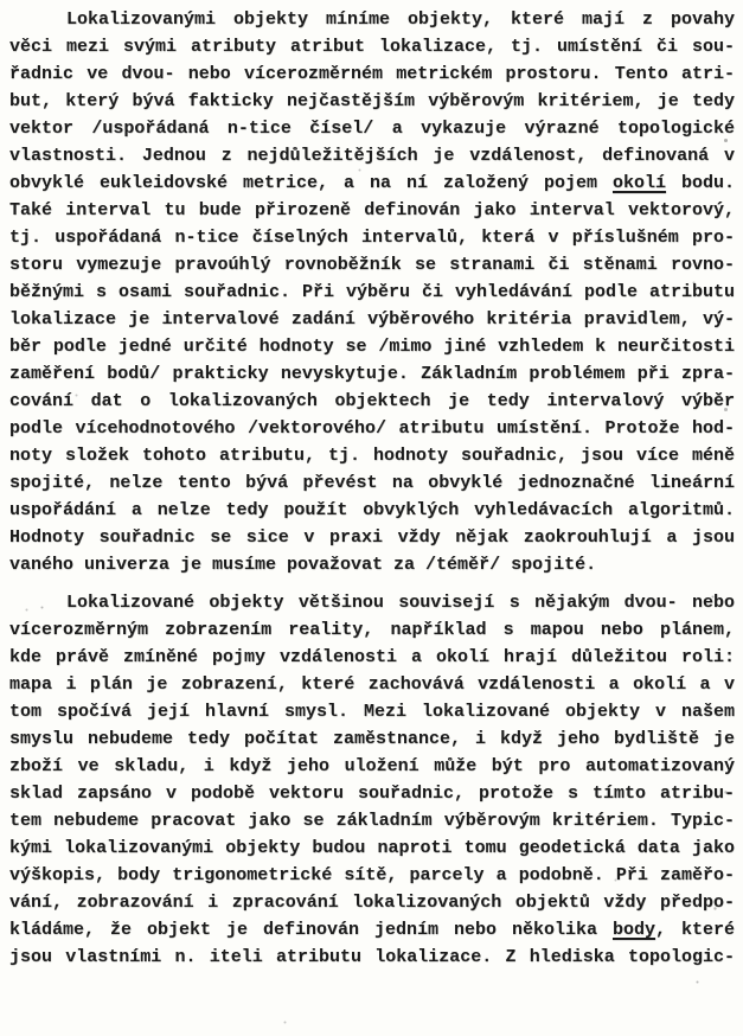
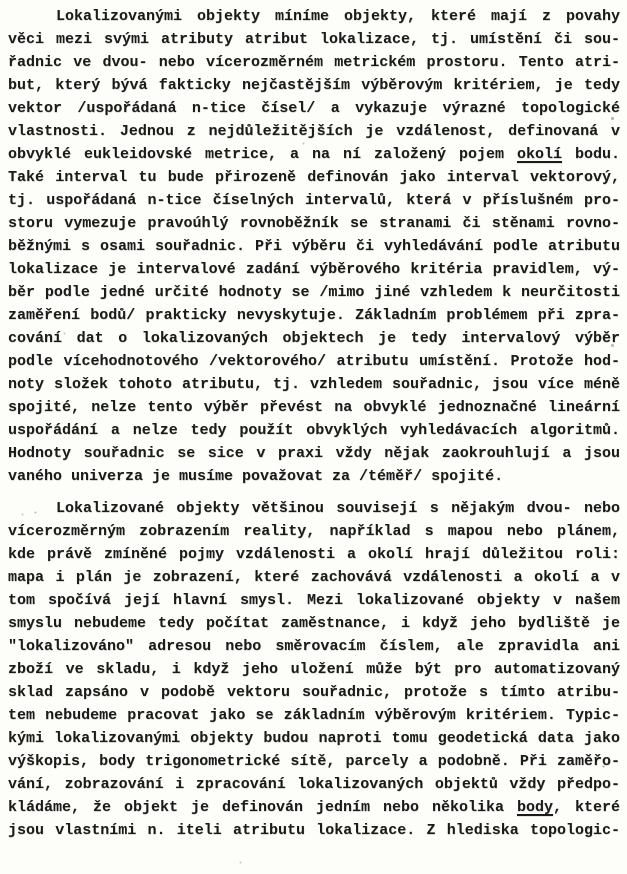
  Lokalizovanými objekty míníme objekty, které mají z povahy
  věci mezi svými atributy atribut lokalizace, tj. umístění či sou-
  řadnic ve dvou- nebo vícerozměrném metrickém prostoru. Tento atri-
  but, který bývá fakticky nejčastějším výběrovým kritériem, je tedy
  vektor /uspořádaná n-tice čísel/ a vykazuje výrazné topologické
  vlastnosti. Jednou z nejdůležitějších je vzdálenost, definovaná v
  obvyklé eukleidovské metrice, a na ní založený pojem okolí bodu.
  Také interval tu bude přirozeně definován jako interval vektorový,
  tj. uspořádaná n-tice číselných intervalů, která v příslušném pro-
  storu vymezuje pravoúhlý rovnoběžník se stranami či stěnami rovno-
  běžnými s osami souřadnic. Při výběru či vyhledávání podle atributu
  lokalizace je intervalové zadání výběrového kritéria pravidlem, vý-
  běr podle jedné určité hodnoty se /mimo jiné vzhledem k neurčitosti
  zaměření bodů/ prakticky nevyskytuje. Základním problémem při zpra-
  cování dat o lokalizovaných objektech je tedy intervalový výběr
  podle vícehodnotového /vektorového/ atributu umístění. Protože hod-
- noty složek tohoto atributu, tj. hodnoty souřadnic, jsou více méně
+ noty složek tohoto atributu, tj. vzhledem souřadnic, jsou více méně
- spojité, nelze tento bývá převést na obvyklé jednoznačné lineární
+ spojité, nelze tento výběr převést na obvyklé jednoznačné lineární
  uspořádání a nelze tedy použít obvyklých vyhledávacích algoritmů.
  Hodnoty souřadnic se sice v praxi vždy nějak zaokrouhlují a jsou
  vaného univerza je musíme považovat za /téměř/ spojité.
  Lokalizované objekty většinou souvisejí s nějakým dvou- nebo
  vícerozměrným zobrazením reality, například s mapou nebo plánem,
  kde právě zmíněné pojmy vzdálenosti a okolí hrají důležitou roli:
  mapa i plán je zobrazení, které zachovává vzdálenosti a okolí a v
  tom spočívá její hlavní smysl. Mezi lokalizované objekty v našem
  smyslu nebudeme tedy počítat zaměstnance, i když jeho bydliště je
+ "lokalizováno" adresou nebo směrovacím číslem, ale zpravidla ani
  zboží ve skladu, i když jeho uložení může být pro automatizovaný
  sklad zapsáno v podobě vektoru souřadnic, protože s tímto atribu-
  tem nebudeme pracovat jako se základním výběrovým kritériem. Typic-
  kými lokalizovanými objekty budou naproti tomu geodetická data jako
  výškopis, body trigonometrické sítě, parcely a podobně. Při zaměřo-
  vání, zobrazování i zpracování lokalizovaných objektů vždy předpo-
  kládáme, že objekt je definován jedním nebo několika body, které
  jsou vlastními n. iteli atributu lokalizace. Z hlediska topologic-
